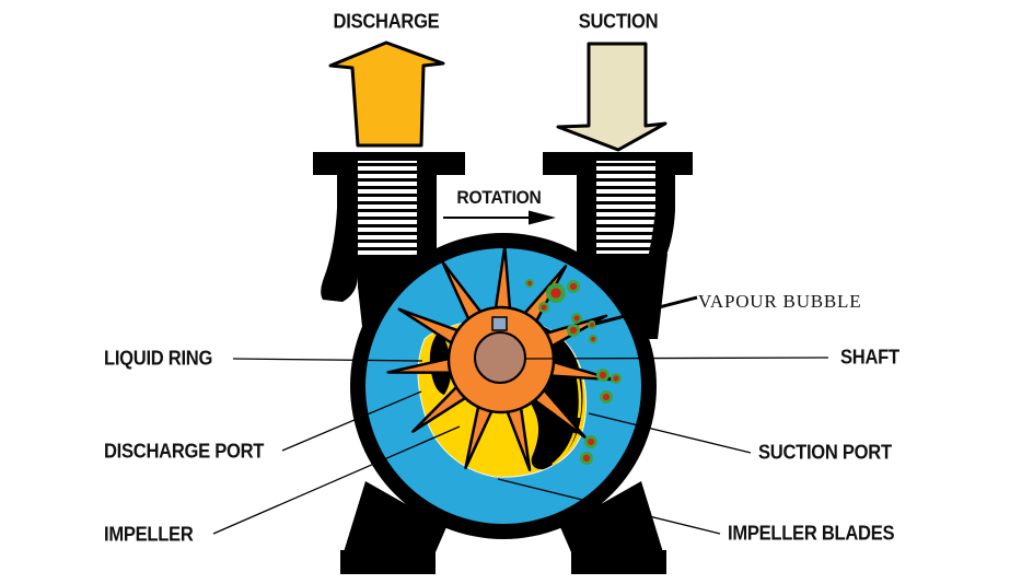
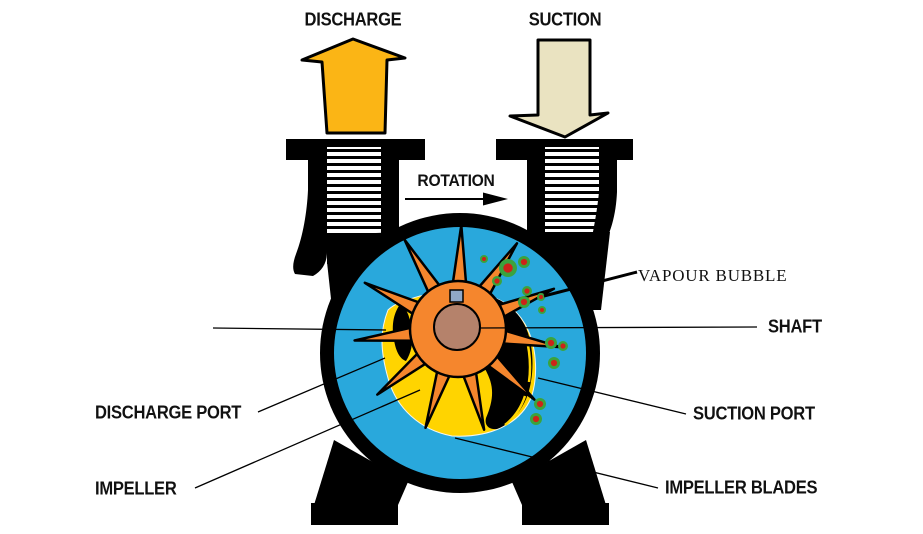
  DISCHARGE
  SUCTION
  ROTATION
  VAPOUR BUBBLE
- LIQUID RING
  SHAFT
  DISCHARGE PORT
  SUCTION PORT
  IMPELLER
  IMPELLER BLADES
